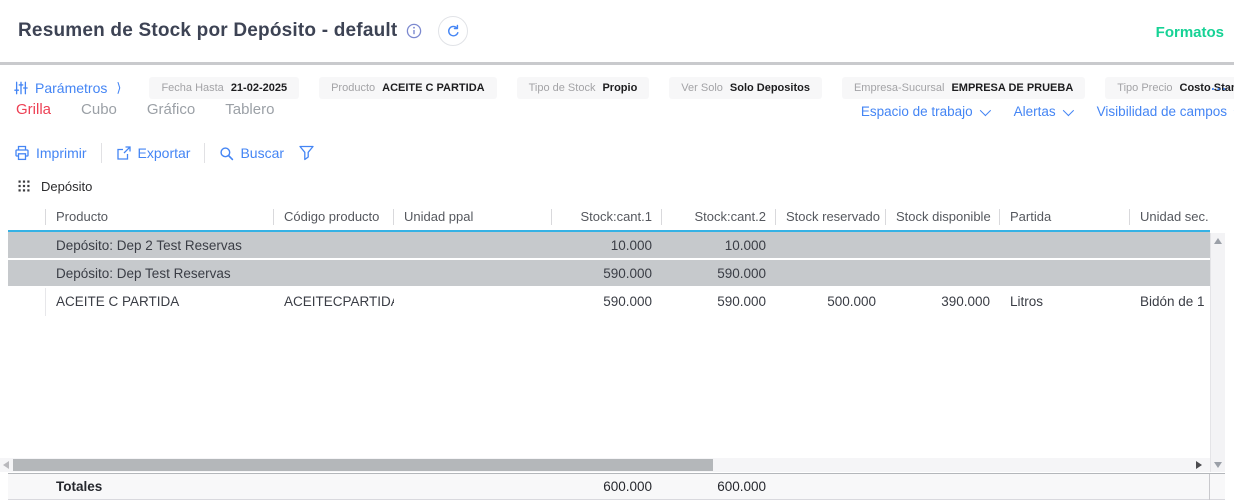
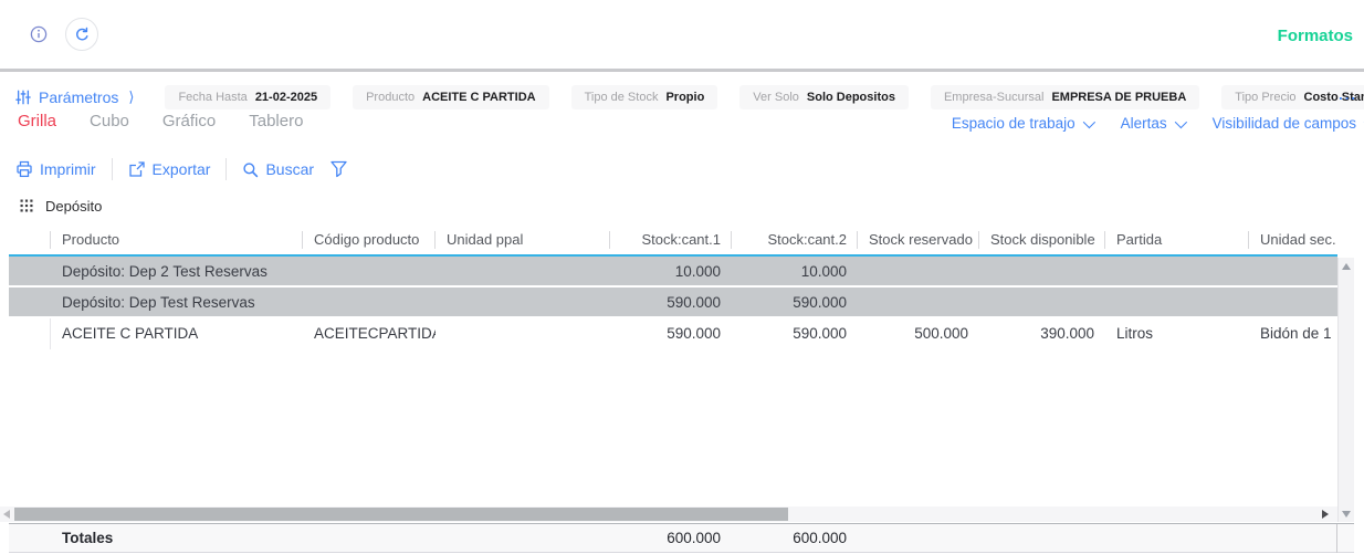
- Resumen de Stock por Depósito - default
  Formatos
  Parámetros
  ⟩
  Fecha Hasta
  21-02-2025
  Producto
  ACEITE C PARTIDA
  Tipo de Stock
  Propio
  Ver Solo
  Solo Depositos
  Empresa-Sucursal
  EMPRESA DE PRUEBA
  Tipo Precio
  ...
  Grilla
  Cubo
  Gráfico
  Tablero
  Espacio de trabajo
  Alertas
  Visibilidad de campos
  Imprimir
  Exportar
  Buscar
  Depósito
  Producto
  Código producto
  Unidad ppal
  Stock:cant.1
  Stock:cant.2
  Stock reservado
  Stock disponible
  Partida
  Unidad sec.
  Depósito: Dep 2 Test Reservas
  10.000
  10.000
  Depósito: Dep Test Reservas
  590.000
  590.000
  ACEITE C PARTIDA
  ACEITECPARTID
  590.000
  590.000
  500.000
  390.000
  Litros
  Bidón de 1
  Totales
  600.000
  600.000
